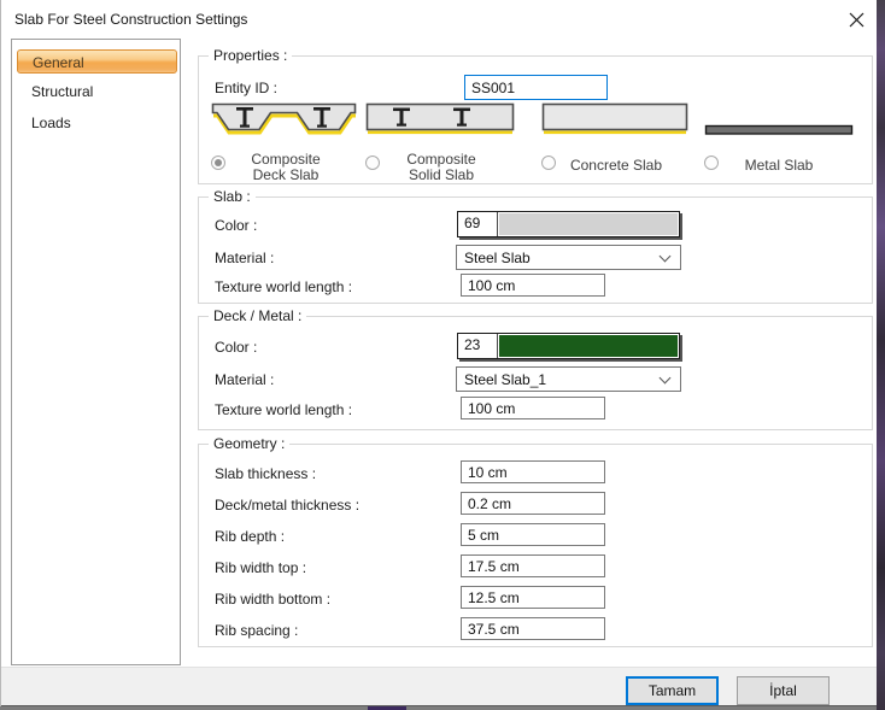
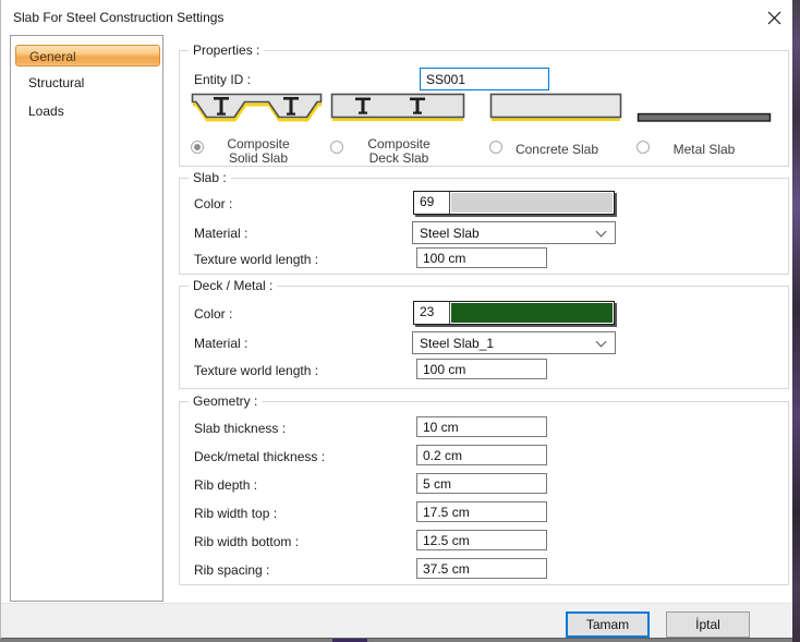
  Slab For Steel Construction Settings
  General
  Structural
  Loads
  Properties :
  Entity ID :
  SS001
  Composite
- Deck Slab
+ Solid Slab
  Composite
- Solid Slab
+ Deck Slab
  Concrete Slab
  Metal Slab
  Slab :
  Color :
  69
  Material :
  Steel Slab
  Texture world length :
  100 cm
  Deck / Metal :
  Color :
  23
  Material :
  Steel Slab_1
  Texture world length :
  100 cm
  Geometry :
  Slab thickness :
  10 cm
  Deck/metal thickness :
  0.2 cm
  Rib depth :
  5 cm
  Rib width top :
  17.5 cm
  Rib width bottom :
  12.5 cm
  Rib spacing :
  37.5 cm
  Tamam
  İptal
